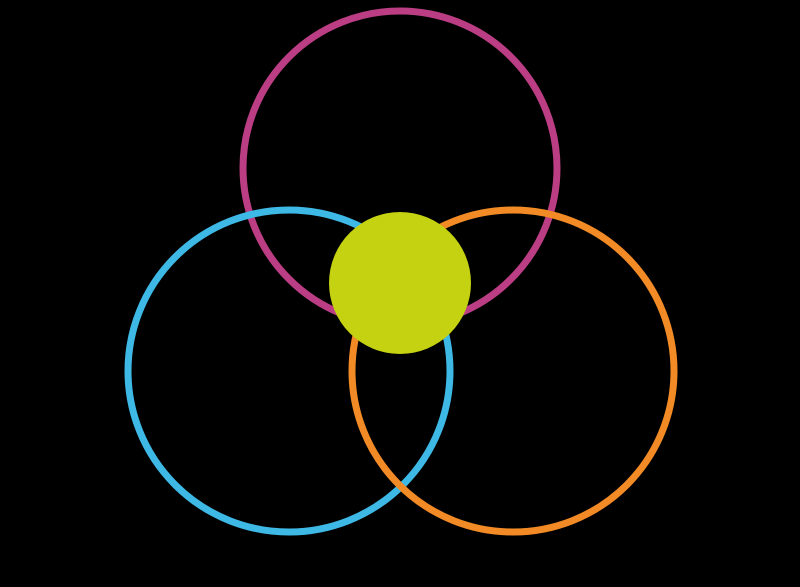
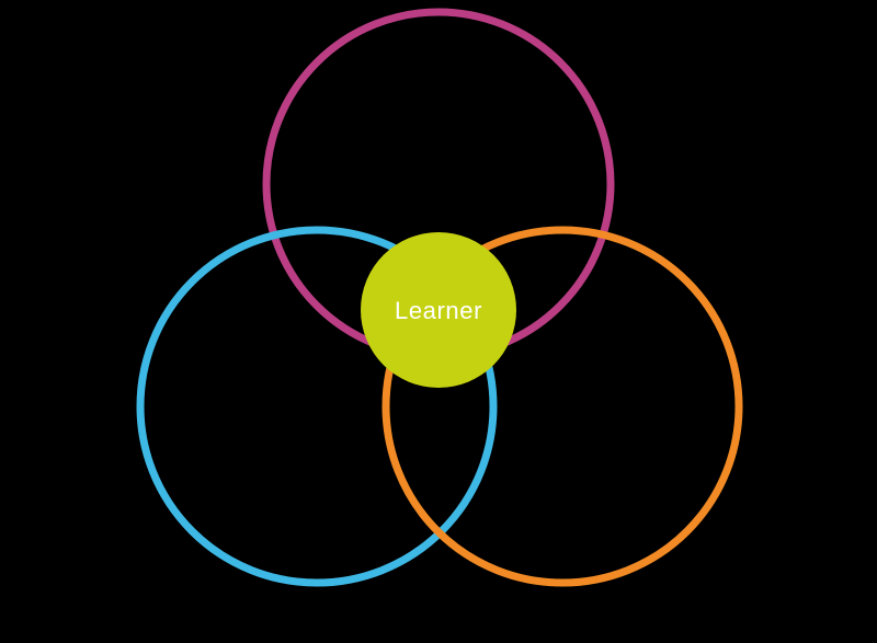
+ Learner
